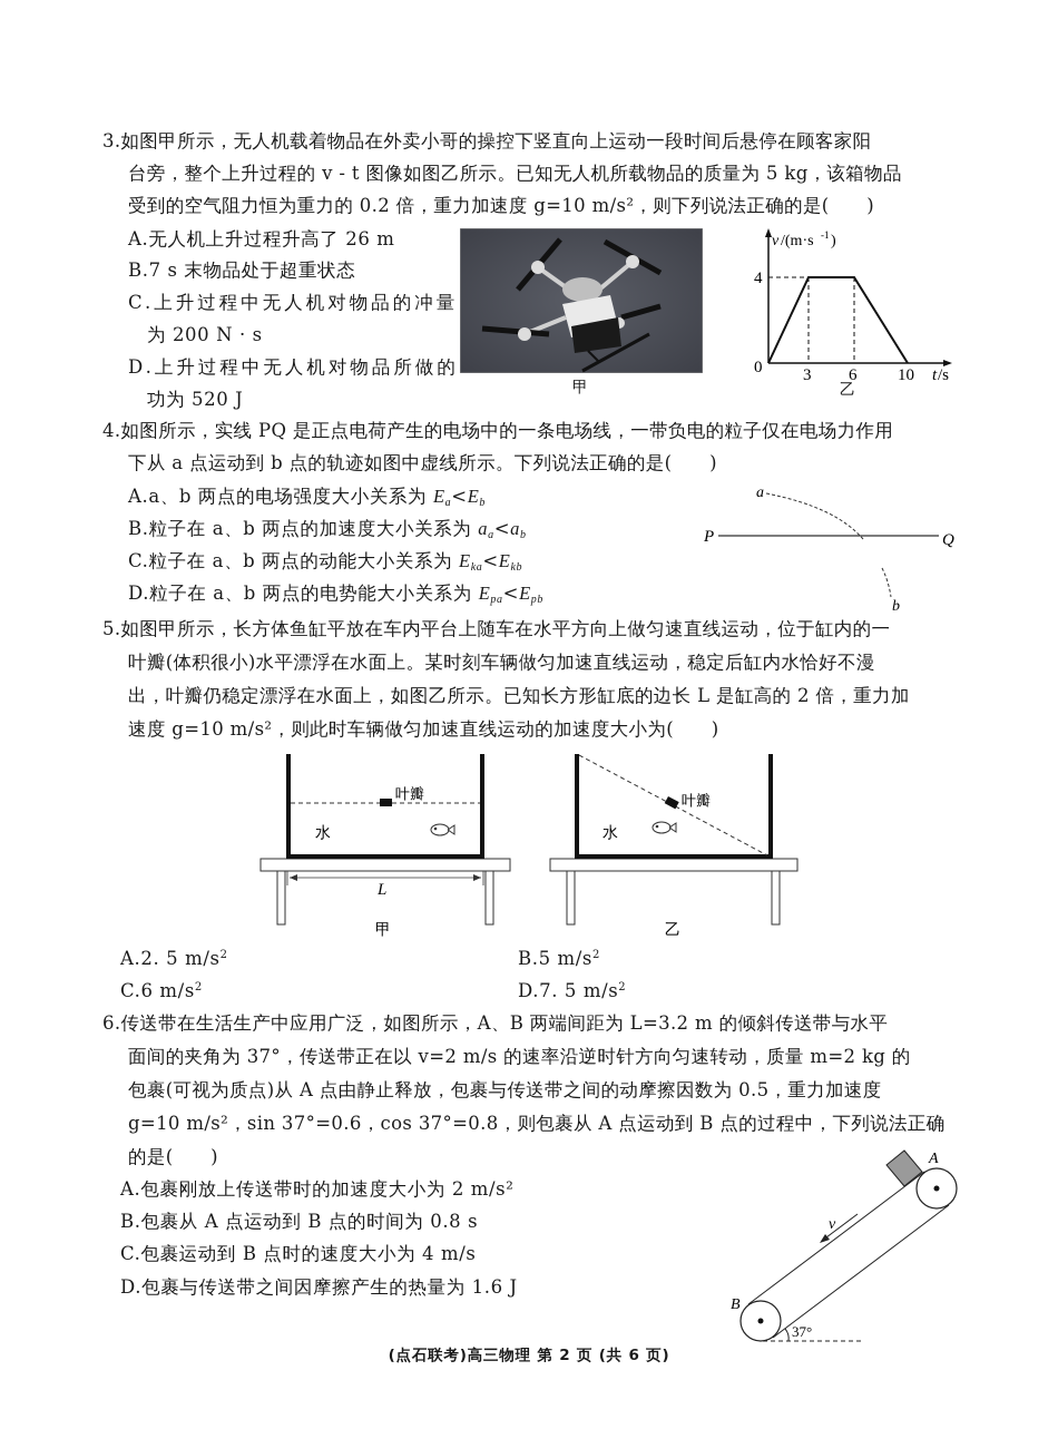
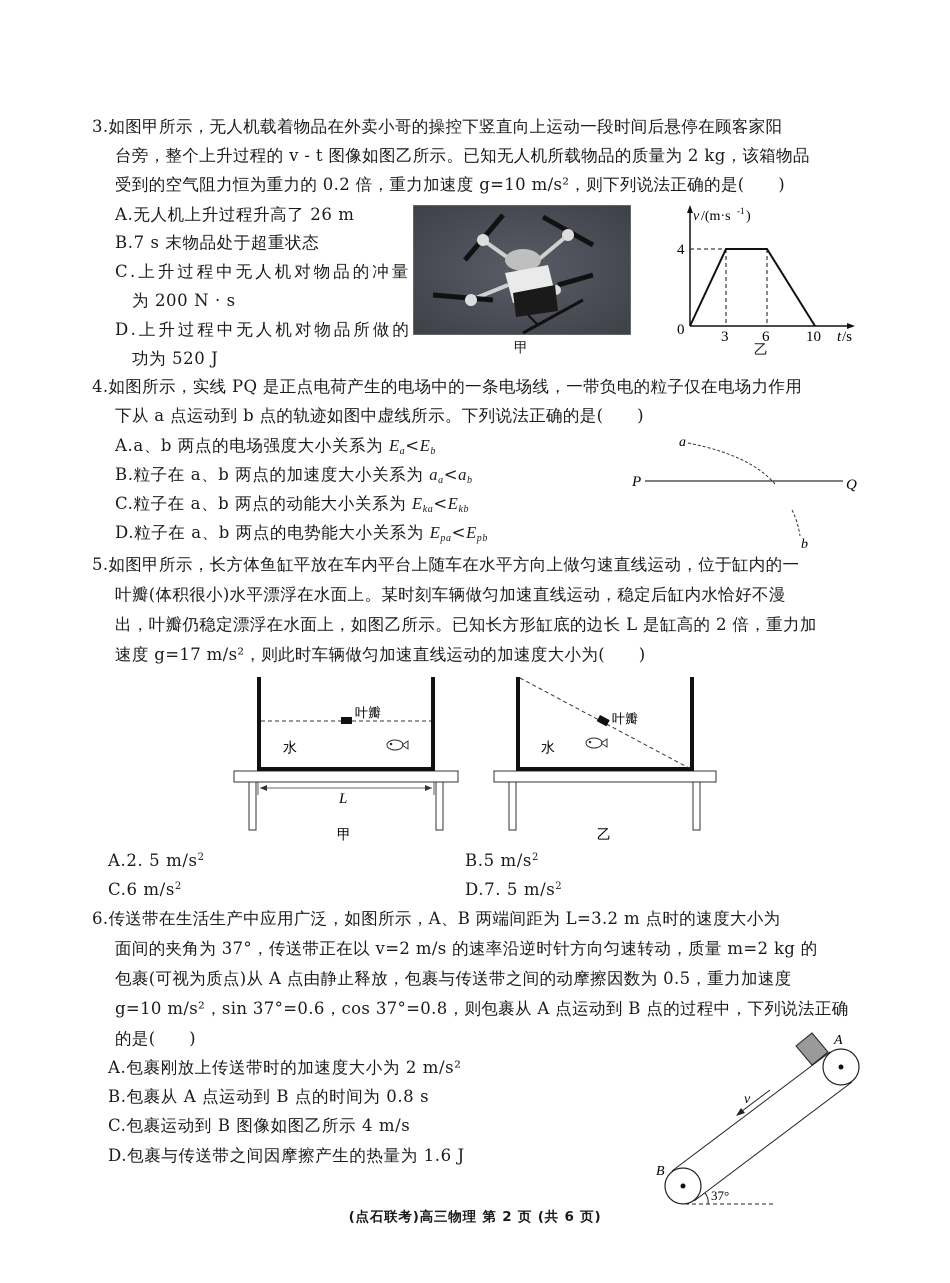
  3.如图甲所示，无人机载着物品在外卖小哥的操控下竖直向上运动一段时间后悬停在顾客家阳
- 台旁，整个上升过程的 v - t 图像如图乙所示。已知无人机所载物品的质量为 5 kg，该箱物品
+ 台旁，整个上升过程的 v - t 图像如图乙所示。已知无人机所载物品的质量为 2 kg，该箱物品
  受到的空气阻力恒为重力的 0.2 倍，重力加速度 g=10 m/s²，则下列说法正确的是( )
  A.无人机上升过程升高了 26 m
  B.7 s 末物品处于超重状态
  C.上升过程中无人机对物品的冲量
  为 200 N · s
  D.上升过程中无人机对物品所做的
  功为 520 J
  甲
  v
  /(m·s
  -1
  )
  4
  0
  3
  6
  10
  t
  /s
  乙
  4.如图所示，实线 PQ 是正点电荷产生的电场中的一条电场线，一带负电的粒子仅在电场力作用
  下从 a 点运动到 b 点的轨迹如图中虚线所示。下列说法正确的是( )
  A.a、b 两点的电场强度大小关系为 Ea<Eb
  B.粒子在 a、b 两点的加速度大小关系为 aa<ab
  C.粒子在 a、b 两点的动能大小关系为 Eka<Ekb
  D.粒子在 a、b 两点的电势能大小关系为 Epa<Epb
  P
  Q
  a
  b
  5.如图甲所示，长方体鱼缸平放在车内平台上随车在水平方向上做匀速直线运动，位于缸内的一
  叶瓣(体积很小)水平漂浮在水面上。某时刻车辆做匀加速直线运动，稳定后缸内水恰好不漫
  出，叶瓣仍稳定漂浮在水面上，如图乙所示。已知长方形缸底的边长 L 是缸高的 2 倍，重力加
- 速度 g=10 m/s²，则此时车辆做匀加速直线运动的加速度大小为( )
+ 速度 g=17 m/s²，则此时车辆做匀加速直线运动的加速度大小为( )
  L
  叶瓣
  水
  甲
  叶瓣
  水
  乙
  A.2. 5 m/s2
  B.5 m/s2
  C.6 m/s2
  D.7. 5 m/s2
- 6.传送带在生活生产中应用广泛，如图所示，A、B 两端间距为 L=3.2 m 的倾斜传送带与水平
+ 6.传送带在生活生产中应用广泛，如图所示，A、B 两端间距为 L=3.2 m 点时的速度大小为
  面间的夹角为 37°，传送带正在以 v=2 m/s 的速率沿逆时针方向匀速转动，质量 m=2 kg 的
  包裹(可视为质点)从 A 点由静止释放，包裹与传送带之间的动摩擦因数为 0.5，重力加速度
  g=10 m/s²，sin 37°=0.6，cos 37°=0.8，则包裹从 A 点运动到 B 点的过程中，下列说法正确
  的是( )
  A.包裹刚放上传送带时的加速度大小为 2 m/s²
  B.包裹从 A 点运动到 B 点的时间为 0.8 s
- C.包裹运动到 B 点时的速度大小为 4 m/s
+ C.包裹运动到 B 图像如图乙所示 4 m/s
  D.包裹与传送带之间因摩擦产生的热量为 1.6 J
  v
  37°
  A
  B
  (点石联考)高三物理 第 2 页 (共 6 页)
